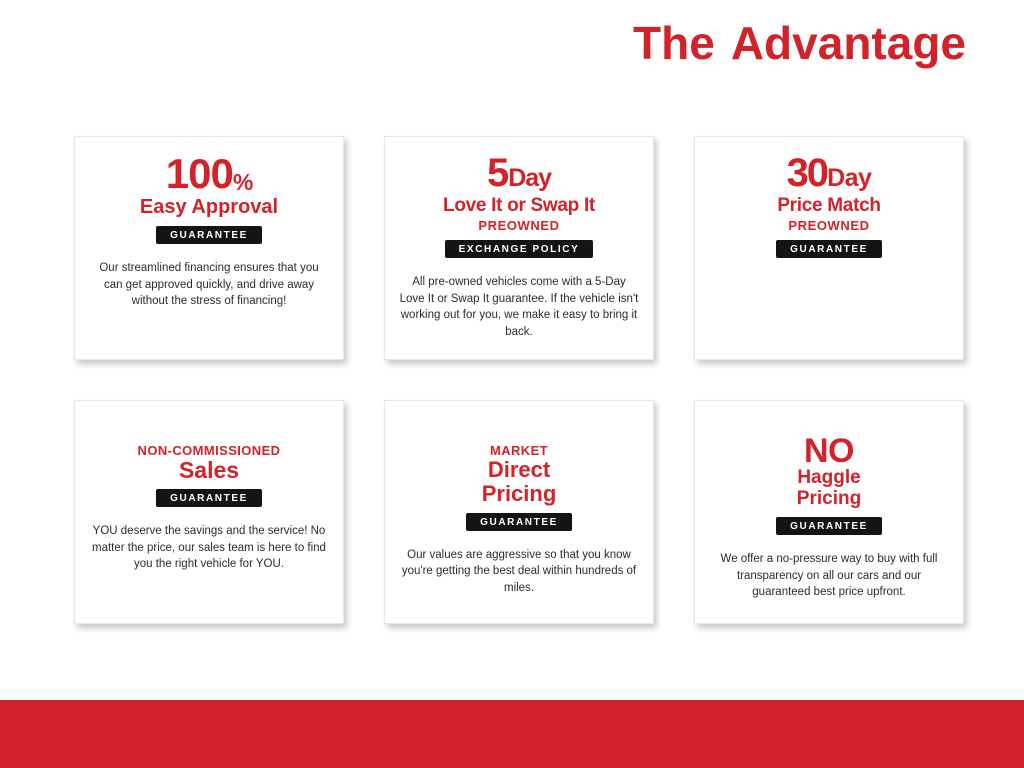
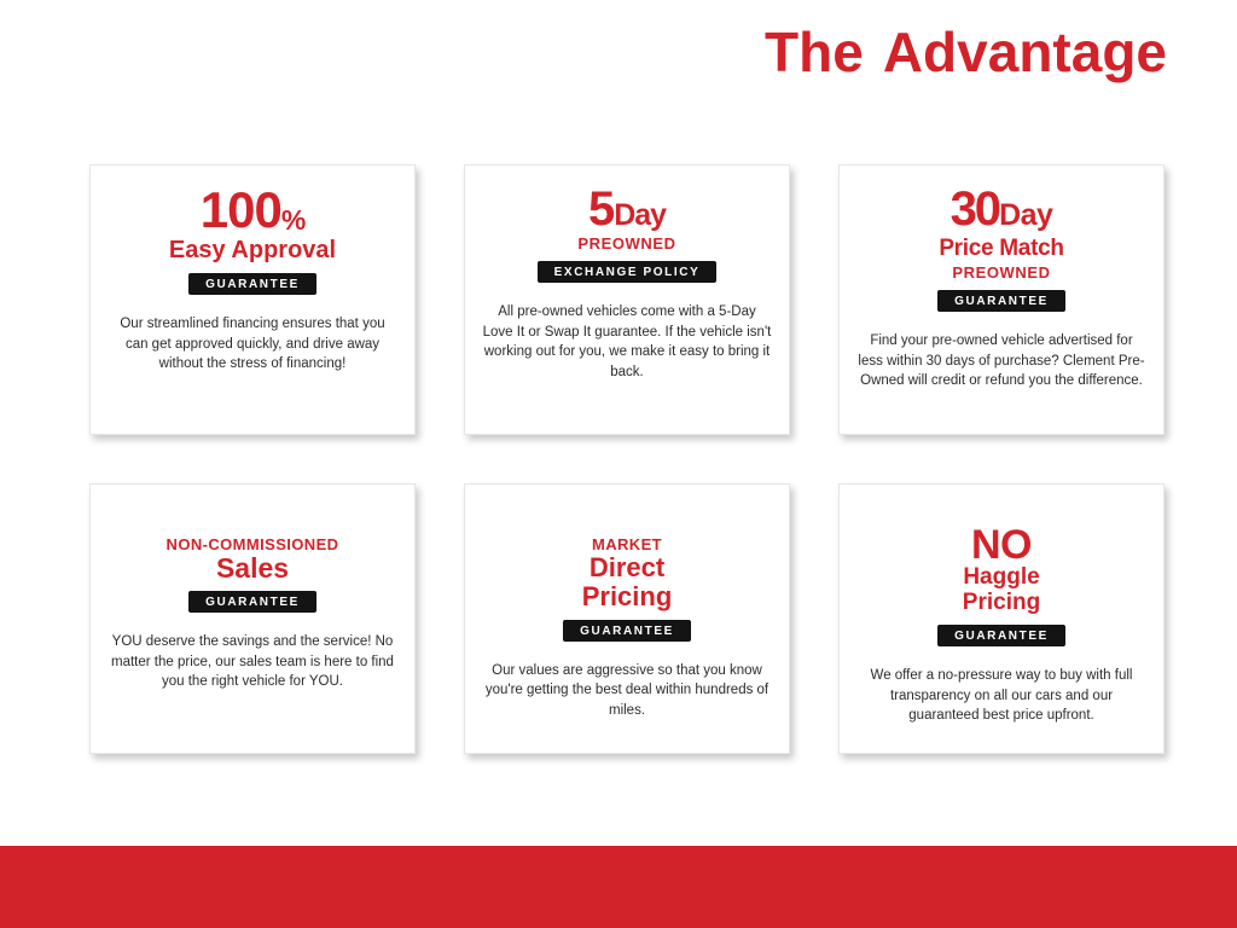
  The Advantage
  100%
  Easy Approval
  GUARANTEE
  Our streamlined financing ensures that you can get approved quickly, and drive away without the stress of financing!
  5Day
- Love It or Swap It
  PREOWNED
  EXCHANGE POLICY
  All pre-owned vehicles come with a 5-Day Love It or Swap It guarantee. If the vehicle isn't working out for you, we make it easy to bring it back.
  30Day
  Price Match
  PREOWNED
  GUARANTEE
+ Find your pre-owned vehicle advertised for less within 30 days of purchase? Clement Pre-Owned will credit or refund you the difference.
  NON-COMMISSIONED
  Sales
  GUARANTEE
  YOU deserve the savings and the service! No matter the price, our sales team is here to find you the right vehicle for YOU.
  MARKET
  Direct
  Pricing
  GUARANTEE
  Our values are aggressive so that you know you're getting the best deal within hundreds of miles.
  NO
  Haggle
  Pricing
  GUARANTEE
  We offer a no-pressure way to buy with full transparency on all our cars and our guaranteed best price upfront.
